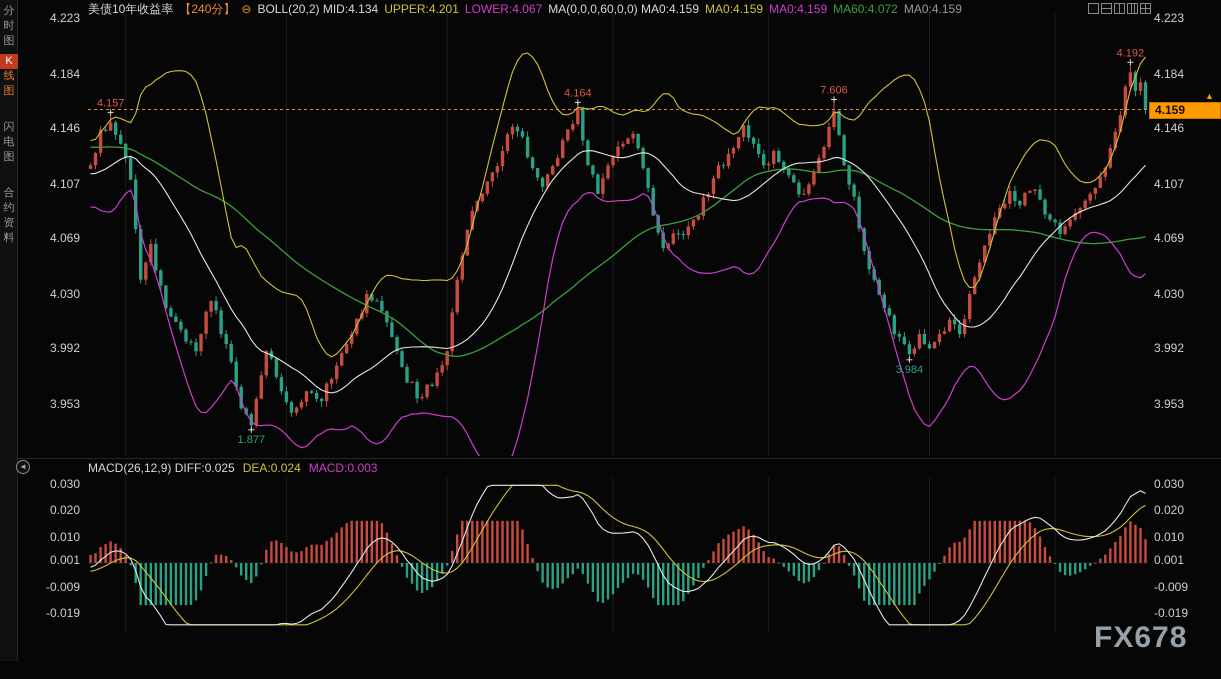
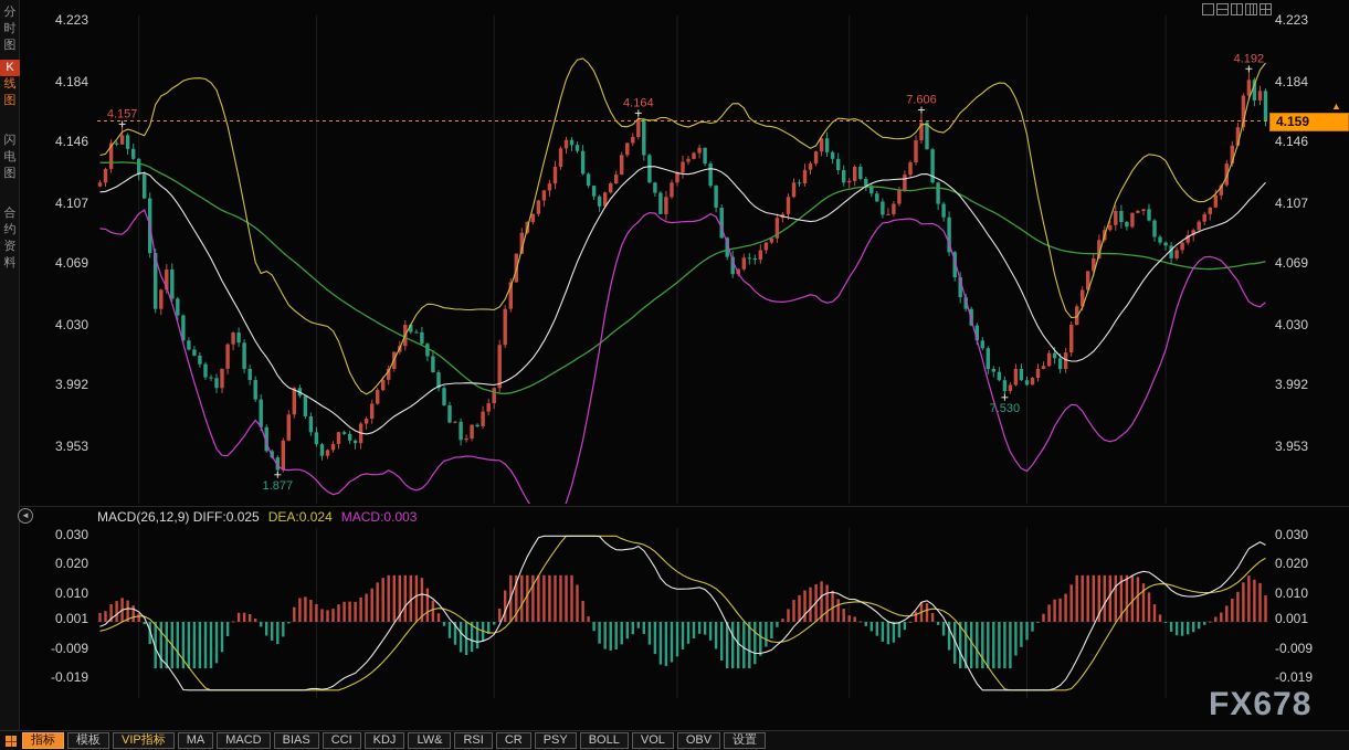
  分
  时
  图
  K
  线
  图
  闪
  电
  图
  合
  约
  资
  料
- 美债10年收益率 【240分】 ⊖ BOLL(20,2) MID:4.134 UPPER:4.201 LOWER:4.067 MA(0,0,0,60,0,0) MA0:4.159 MA0:4.159 MA0:4.159 MA60:4.072 MA0:4.159
  4.223
  4.184
  4.146
  4.107
  4.069
  4.030
  3.992
  3.953
  0.030
  0.020
  0.010
  0.001
  -0.009
  -0.019
  4.223
  4.184
  4.146
  4.107
  4.069
  4.030
  3.992
  3.953
  0.030
  0.020
  0.010
  0.001
  -0.009
  -0.019
  4.157
  4.164
  7.606
  4.192
  1.877
- 3.984
+ 7.530
  4.159
  ▲
  ◄
  MACD(26,12,9) DIFF:0.025 DEA:0.024 MACD:0.003
  FX678
+ 指标
+ 模板
+ VIP指标
+ MA
+ MACD
+ BIAS
+ CCI
+ KDJ
+ LW&
+ RSI
+ CR
+ PSY
+ BOLL
+ VOL
+ OBV
+ 设置
